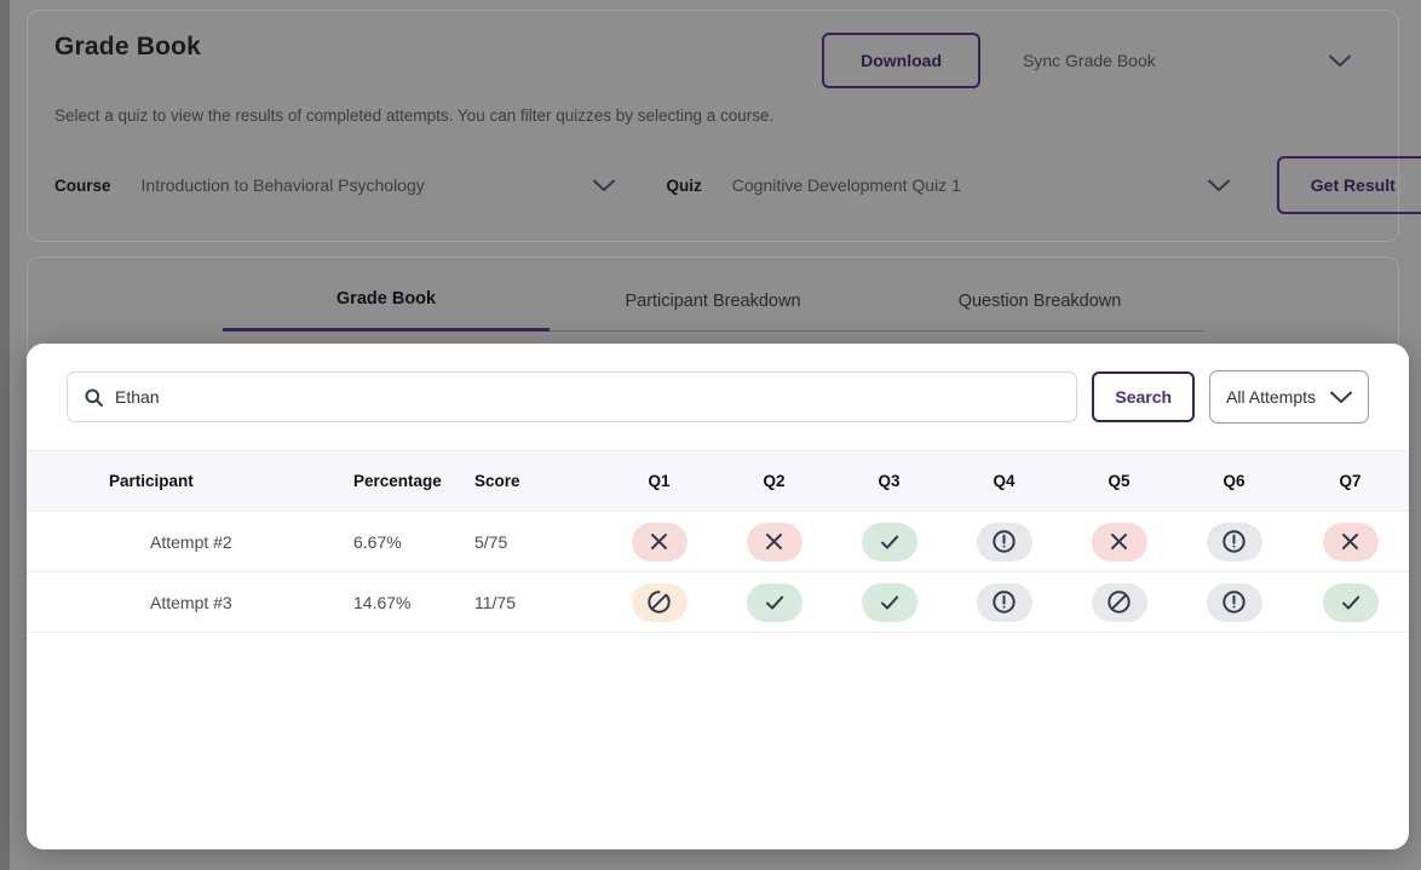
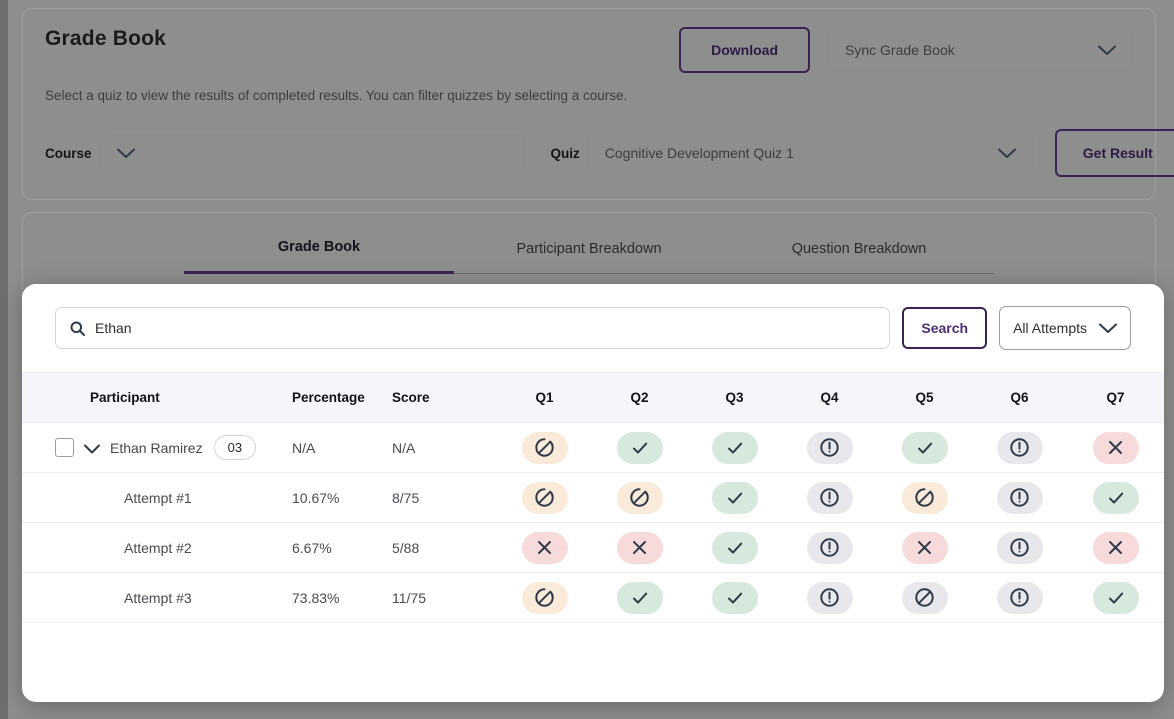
  Grade Book
  Download
  Sync Grade Book
- Select a quiz to view the results of completed attempts. You can filter quizzes by selecting a course.
+ Select a quiz to view the results of completed results. You can filter quizzes by selecting a course.
  Course
- Introduction to Behavioral Psychology
  Quiz
  Cognitive Development Quiz 1
  Get Result
  Grade Book
  Participant Breakdown
  Question Breakdown
  Ethan
  Search
  All Attempts
  Participant	Percentage	Score	Q1	Q2	Q3	Q4	Q5	Q6	Q7
+ Ethan Ramirez 03	N/A	N/A
+ Attempt #1	10.67%	8/75
- Attempt #2	6.67%	5/75
+ Attempt #2	6.67%	5/88
- Attempt #3	14.67%	11/75
+ Attempt #3	73.83%	11/75
